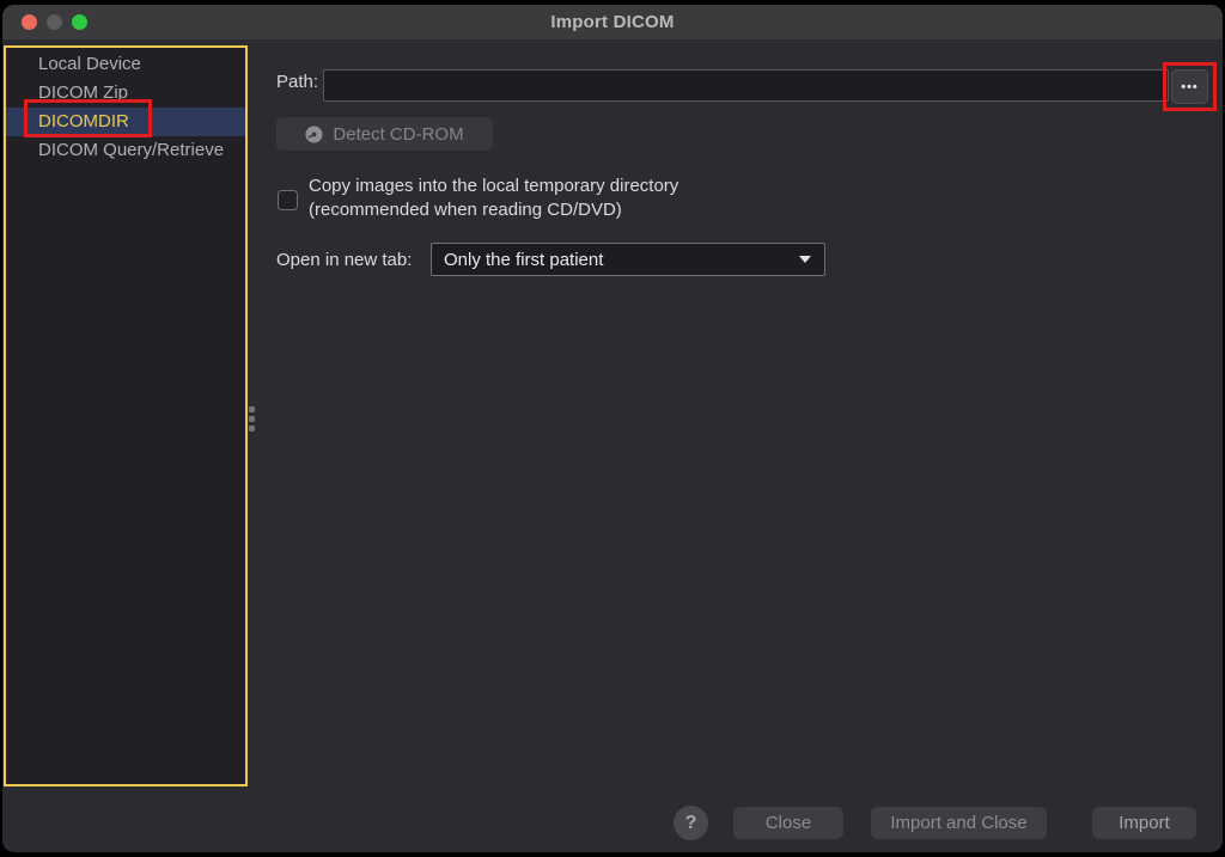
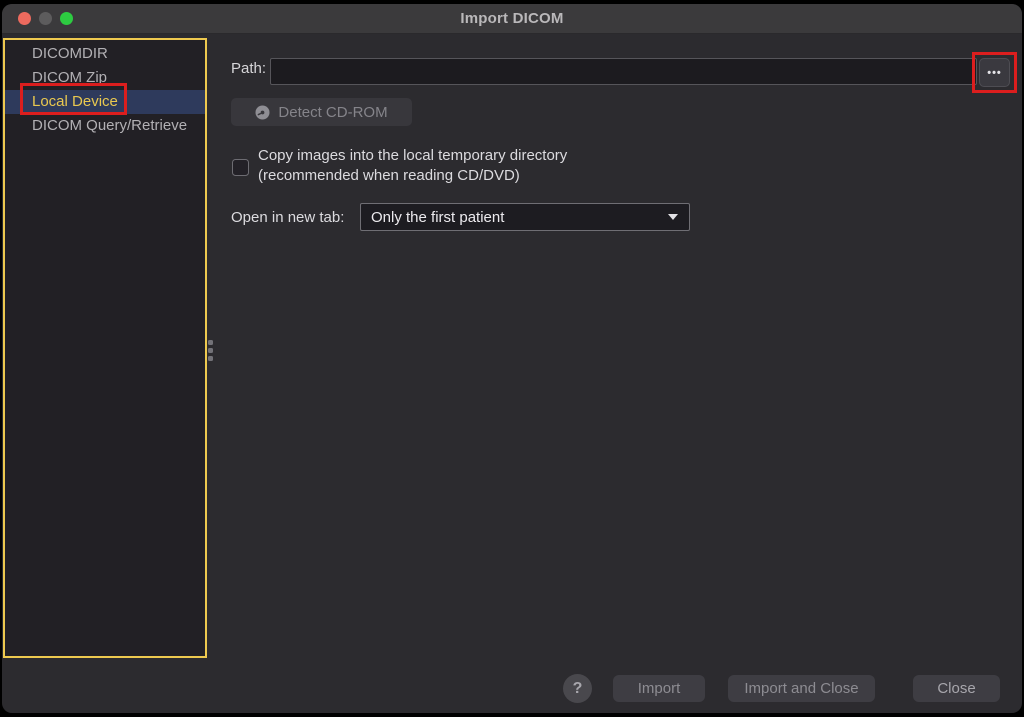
  Import DICOM
- Local Device
+ DICOMDIR
  DICOM Zip
- DICOMDIR
+ Local Device
  DICOM Query/Retrieve
  Path:
  •••
  Detect CD-ROM
  Copy images into the local temporary directory
  (recommended when reading CD/DVD)
  Open in new tab:
  Only the first patient
  ?
- Close
+ Import
  Import and Close
- Import
+ Close
